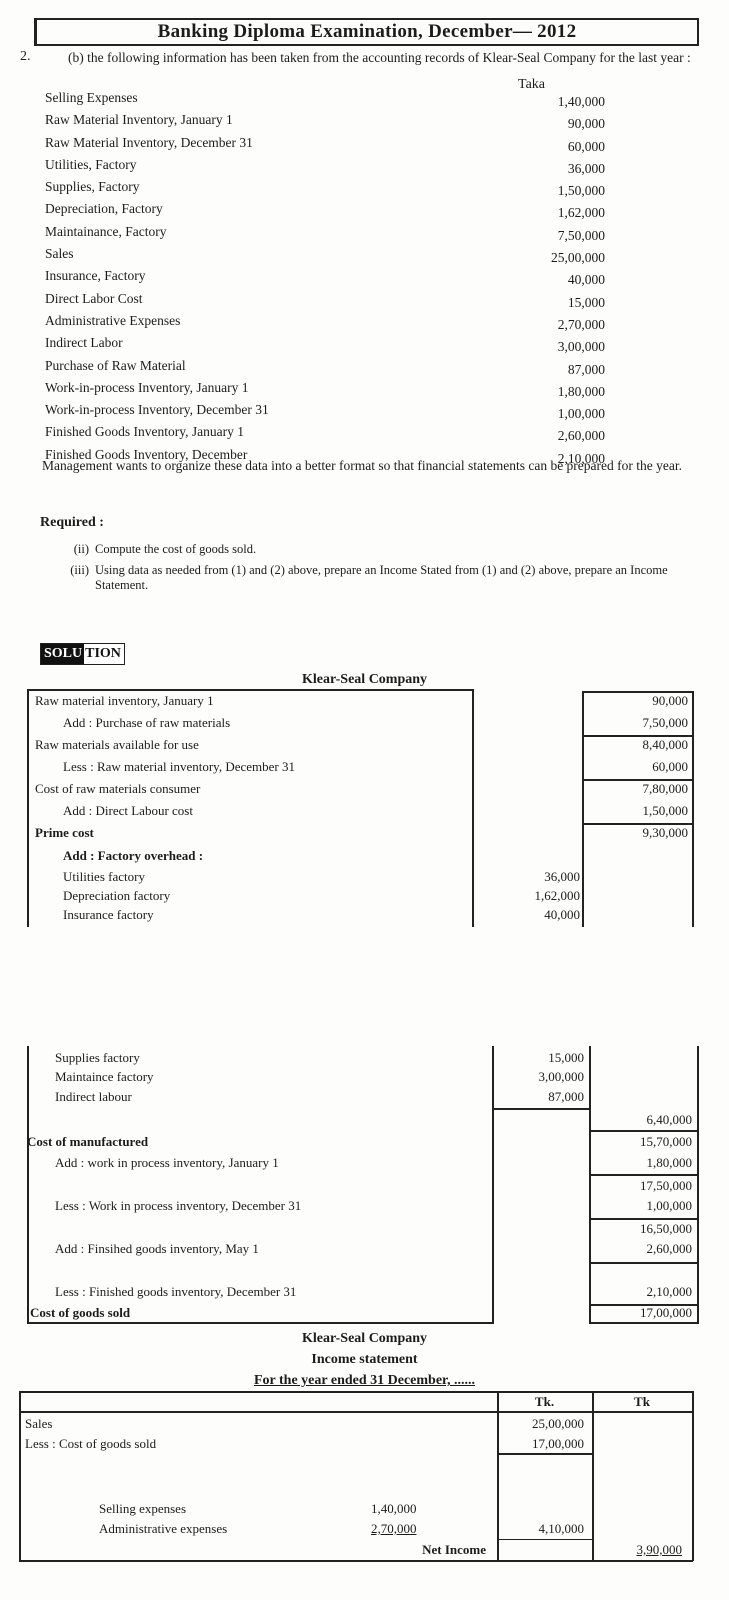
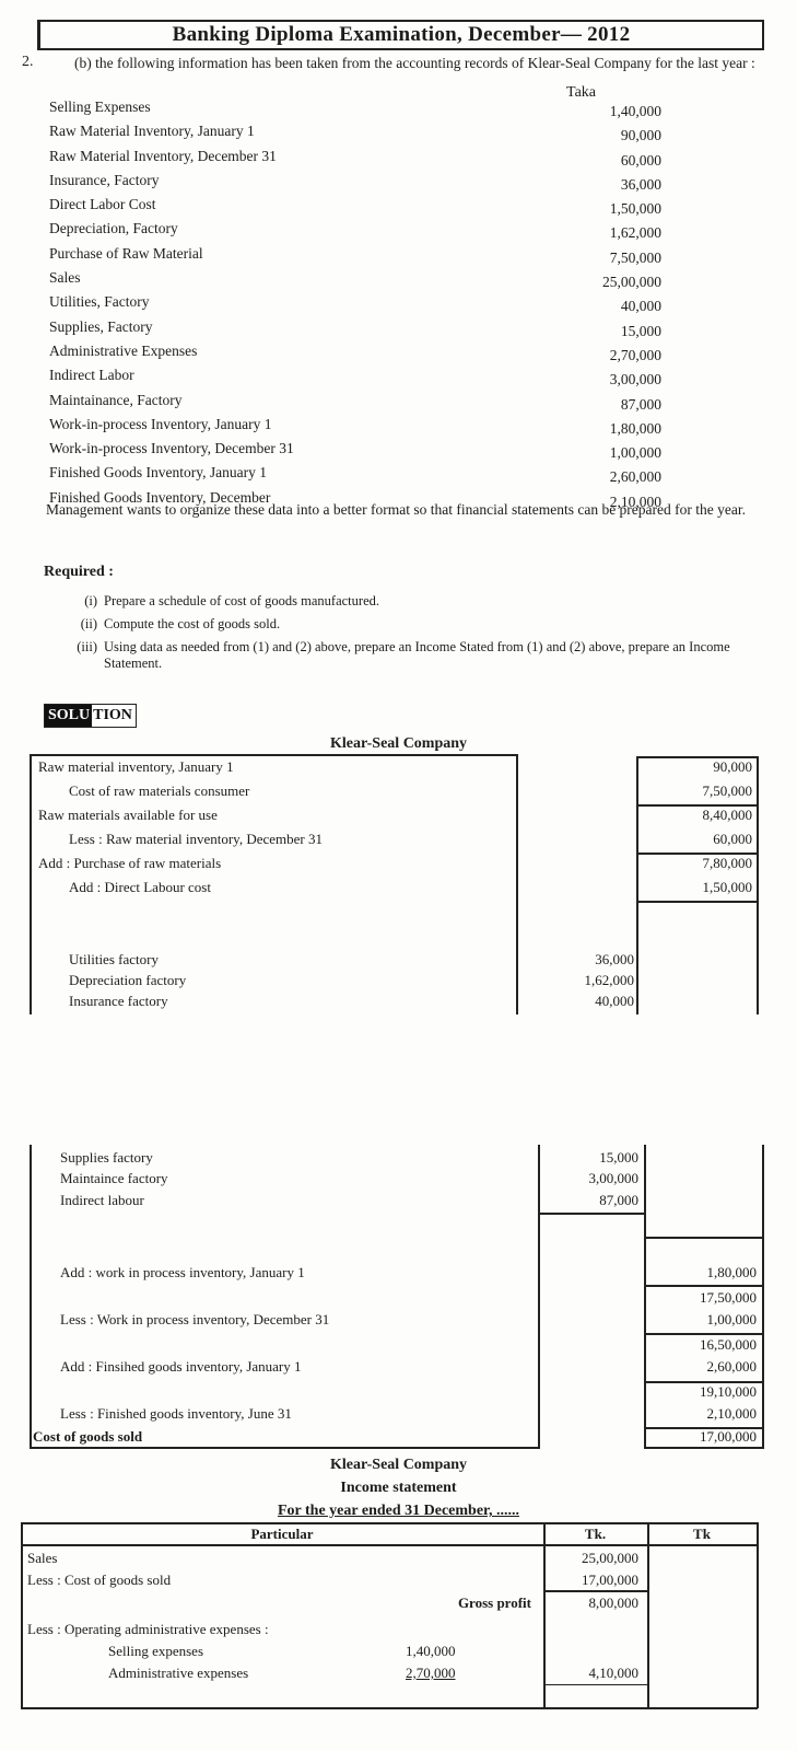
  Banking Diploma Examination, December— 2012
  2.
  (b) the following information has been taken from the accounting records of Klear-Seal Company for the last year :
  Taka
  Selling Expenses
  1,40,000
  Raw Material Inventory, January 1
  90,000
  Raw Material Inventory, December 31
  60,000
- Utilities, Factory
+ Insurance, Factory
  36,000
- Supplies, Factory
+ Direct Labor Cost
  1,50,000
  Depreciation, Factory
  1,62,000
- Maintainance, Factory
+ Purchase of Raw Material
  7,50,000
  Sales
  25,00,000
- Insurance, Factory
+ Utilities, Factory
  40,000
- Direct Labor Cost
+ Supplies, Factory
  15,000
  Administrative Expenses
  2,70,000
  Indirect Labor
  3,00,000
- Purchase of Raw Material
+ Maintainance, Factory
  87,000
  Work-in-process Inventory, January 1
  1,80,000
  Work-in-process Inventory, December 31
  1,00,000
  Finished Goods Inventory, January 1
  2,60,000
  Finished Goods Inventory, December
  2,10,000
  Management wants to organize these data into a better format so that financial statements can be prepared for the year.
  Required :
+ (i)
+ Prepare a schedule of cost of goods manufactured.
  (ii)
  Compute the cost of goods sold.
  (iii)
  Using data as needed from (1) and (2) above, prepare an Income Stated from (1) and (2) above, prepare an Income Statement.
  SOLU
  TION
  Klear-Seal Company
  Raw material inventory, January 1
  90,000
- Add : Purchase of raw materials
+ Cost of raw materials consumer
  7,50,000
  Raw materials available for use
  8,40,000
  Less : Raw material inventory, December 31
  60,000
- Cost of raw materials consumer
+ Add : Purchase of raw materials
  7,80,000
  Add : Direct Labour cost
  1,50,000
- Prime cost
- 9,30,000
- Add : Factory overhead :
  Utilities factory
  36,000
  Depreciation factory
  1,62,000
  Insurance factory
  40,000
  Supplies factory
  15,000
  Maintaince factory
  3,00,000
  Indirect labour
  87,000
- 6,40,000
- Cost of manufactured
- 15,70,000
  Add : work in process inventory, January 1
  1,80,000
  17,50,000
  Less : Work in process inventory, December 31
  1,00,000
  16,50,000
- Add : Finsihed goods inventory, May 1
+ Add : Finsihed goods inventory, January 1
  2,60,000
+ 19,10,000
- Less : Finished goods inventory, December 31
+ Less : Finished goods inventory, June 31
  2,10,000
  Cost of goods sold
  17,00,000
  Klear-Seal Company
  Income statement
  For the year ended 31 December, ......
+ Particular
  Tk.
  Tk
  Sales
  25,00,000
  Less : Cost of goods sold
  17,00,000
+ Gross profit
+ 8,00,000
+ Less : Operating administrative expenses :
  Selling expenses
  1,40,000
  Administrative expenses
  2,70,000
  4,10,000
- Net Income
- 3,90,000
